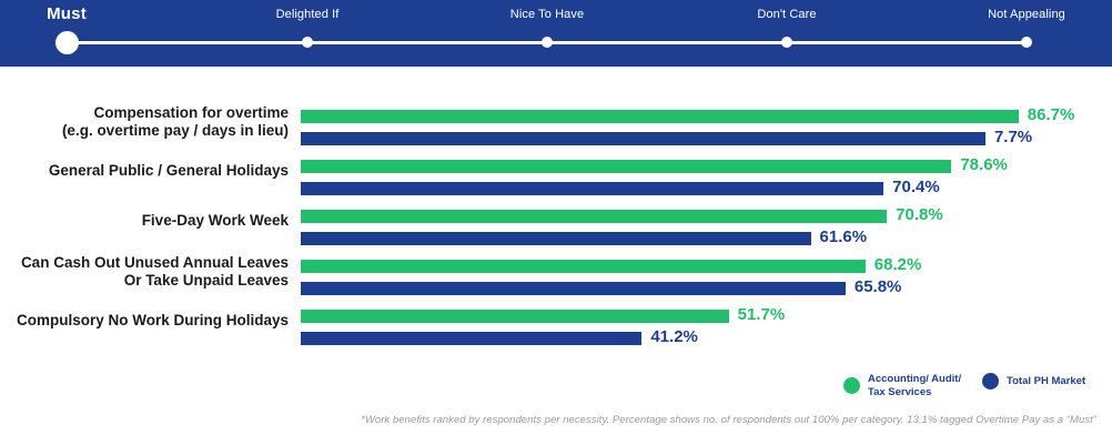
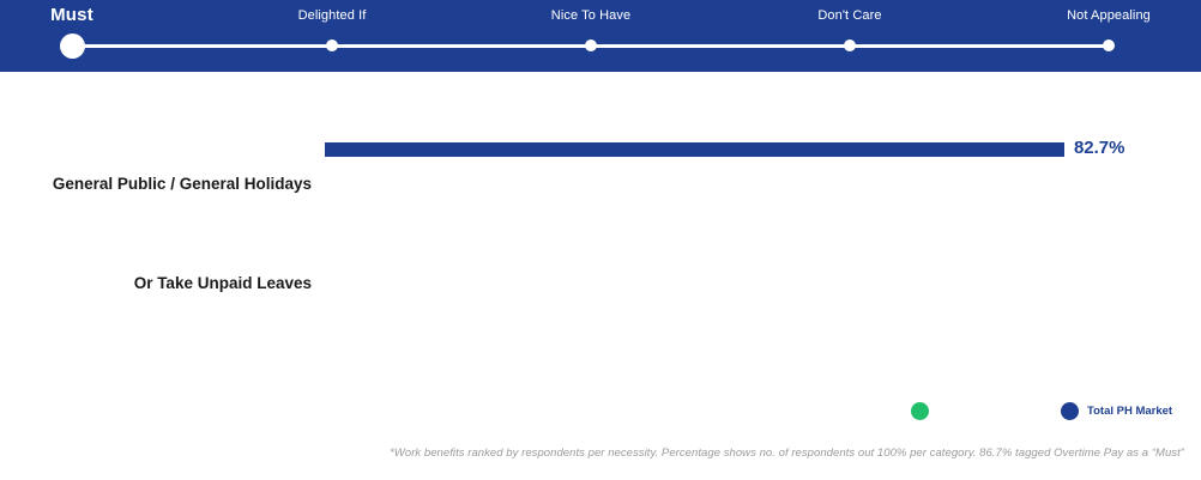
  Must
  Delighted If
  Nice To Have
  Don't Care
  Not Appealing
- Compensation for overtime
- (e.g. overtime pay / days in lieu)
- 86.7%
- 7.7%
+ 82.7%
  General Public / General Holidays
- 78.6%
- 70.4%
- Five-Day Work Week
- 70.8%
- 61.6%
- Can Cash Out Unused Annual Leaves
  Or Take Unpaid Leaves
- 68.2%
- 65.8%
- Compulsory No Work During Holidays
- 51.7%
- 41.2%
- Accounting/ Audit/
- Tax Services
  Total PH Market
- *Work benefits ranked by respondents per necessity. Percentage shows no. of respondents out 100% per category. 13.1% tagged Overtime Pay as a “Must”
+ *Work benefits ranked by respondents per necessity. Percentage shows no. of respondents out 100% per category. 86.7% tagged Overtime Pay as a “Must”
